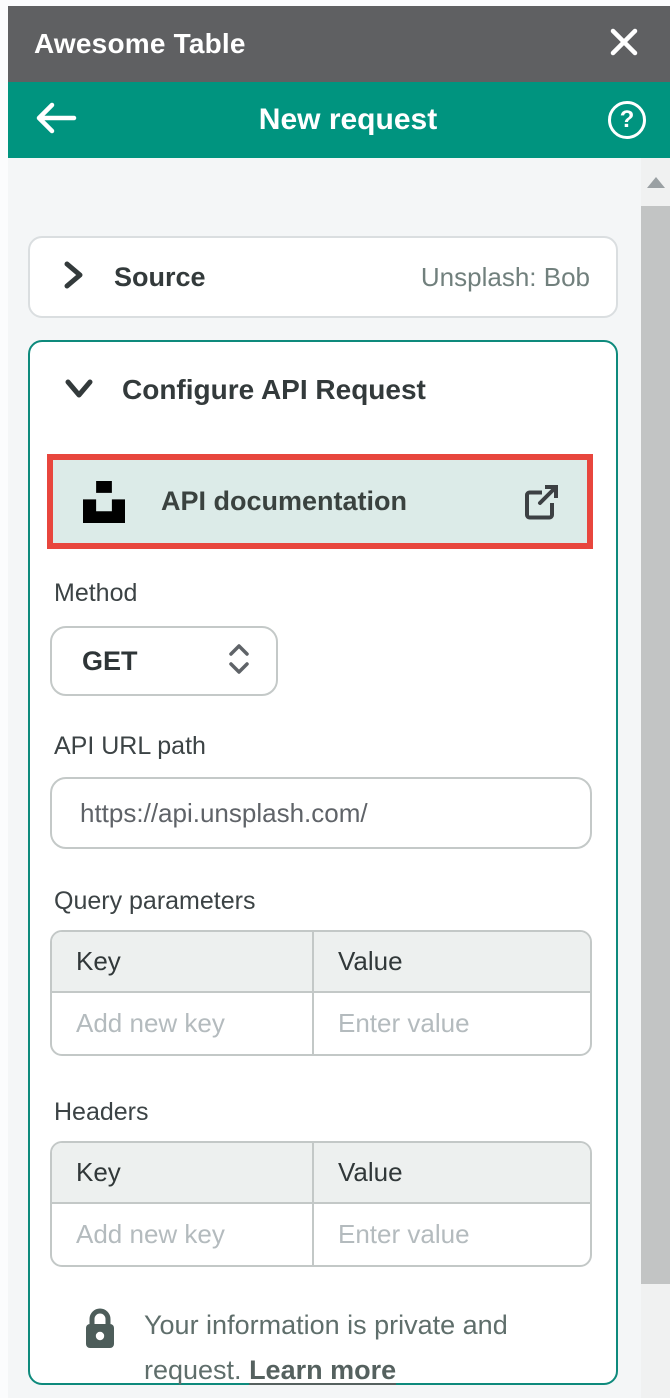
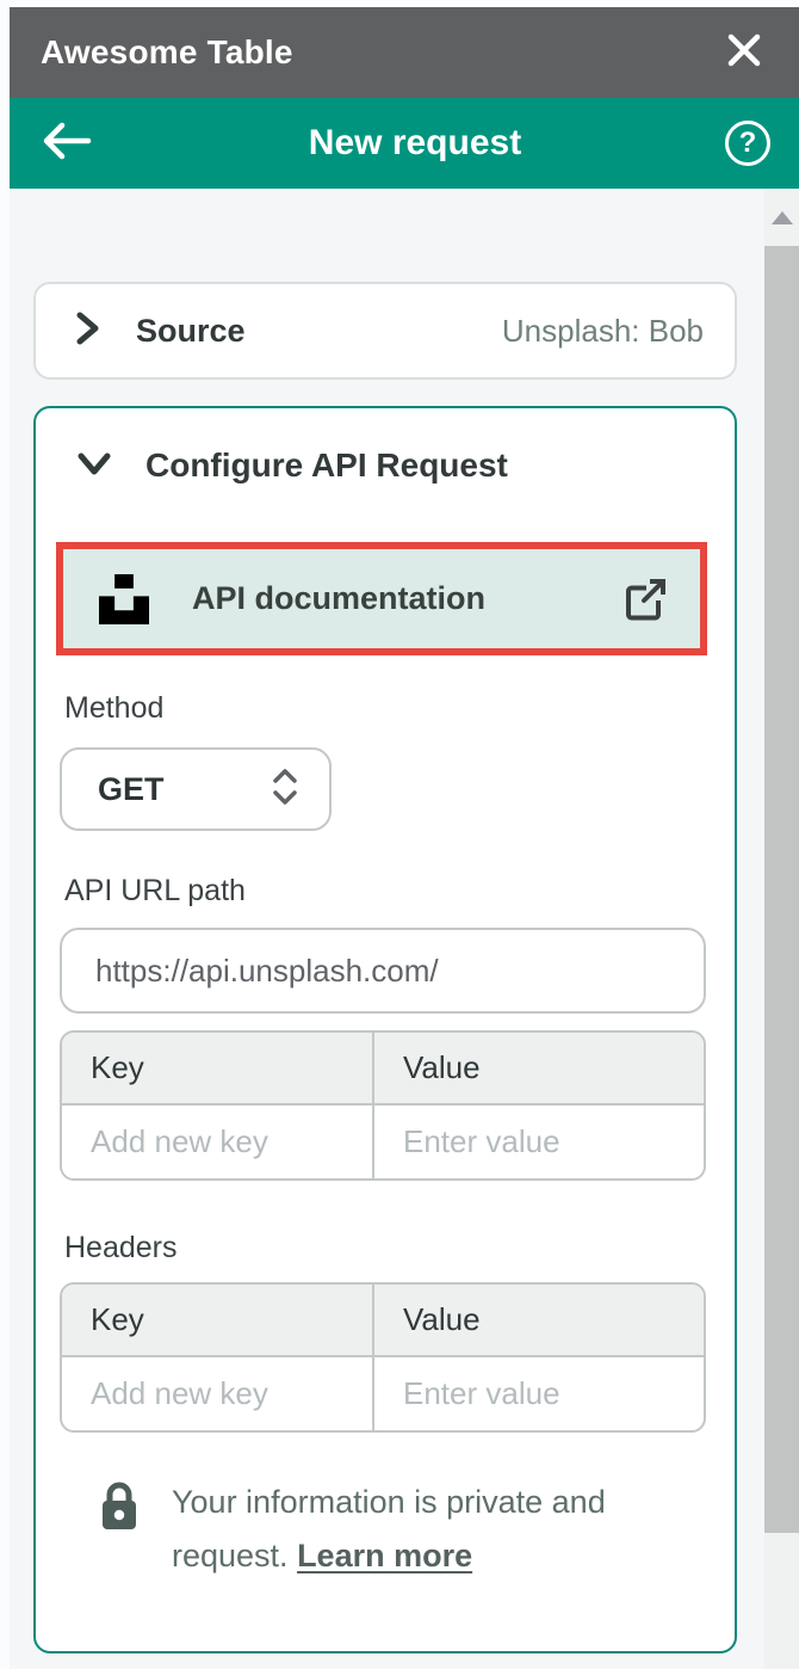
  Awesome Table
  New request
  ?
  Source
  Unsplash: Bob
  Configure API Request
  API documentation
  Method
  GET
  API URL path
  https://api.unsplash.com/
- Query parameters
  Key
  Value
  Add new key
  Enter value
  Headers
  Key
  Value
  Add new key
  Enter value
  Your information is private and request. Learn more
